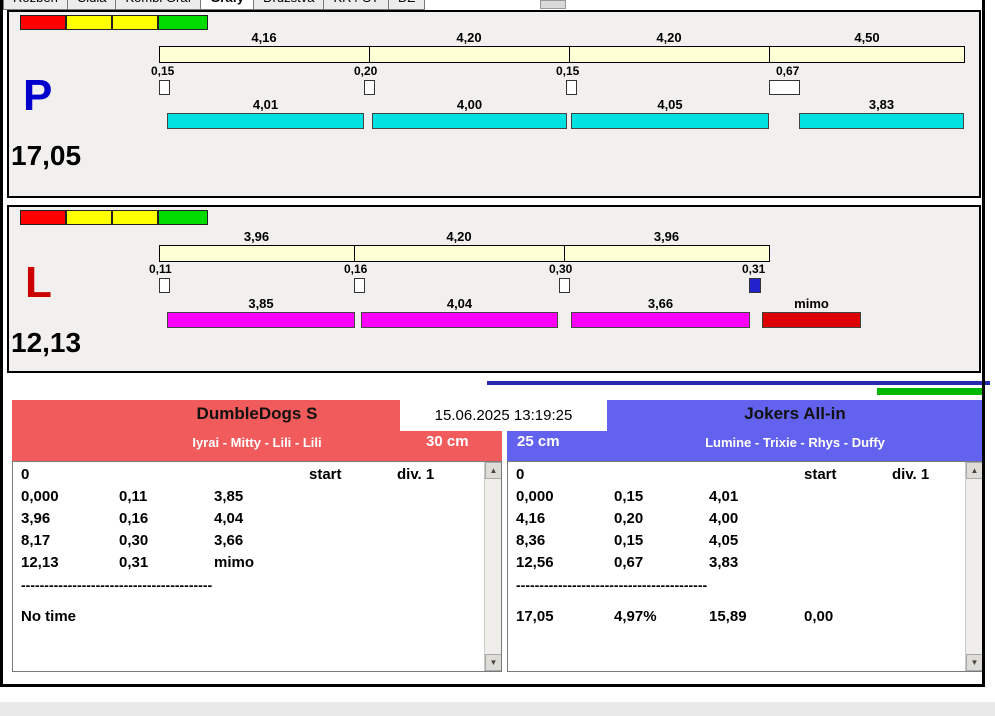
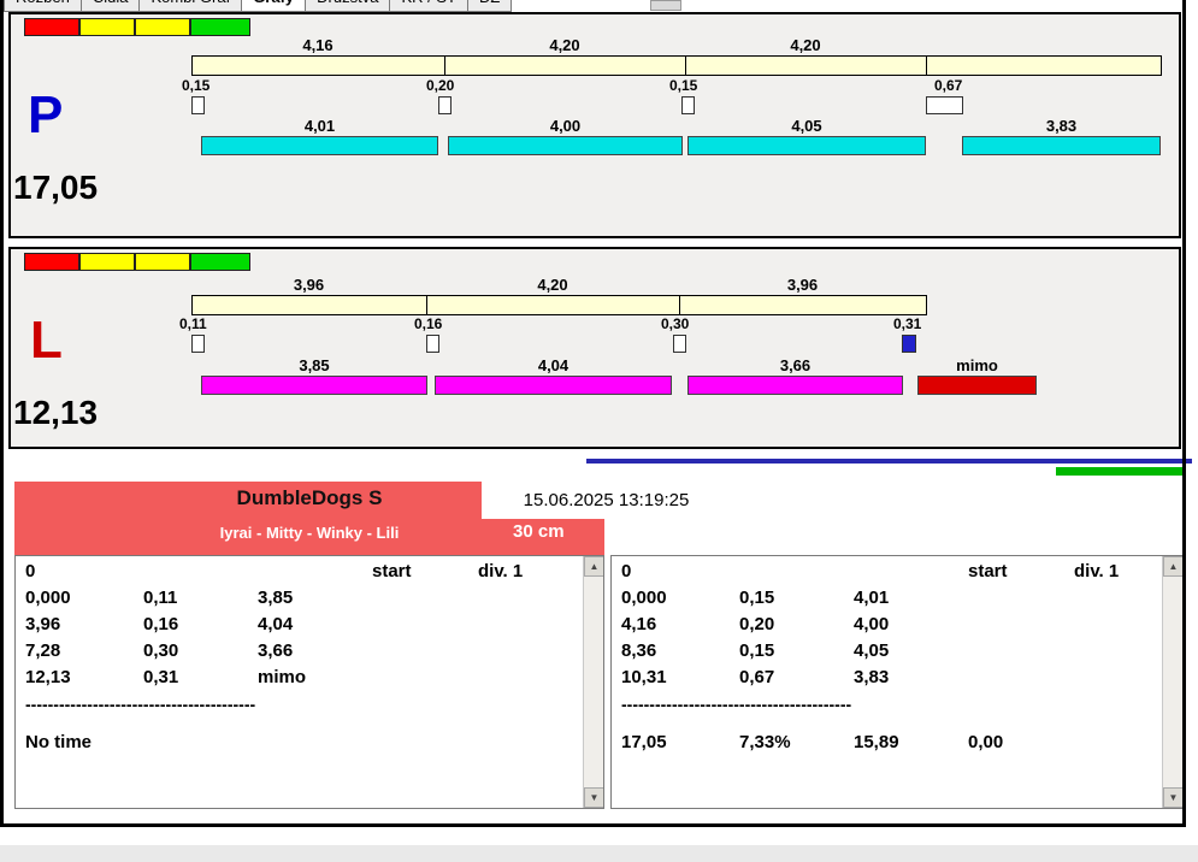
  4,16
  4,20
  4,20
- 4,50
  0,15
  0,20
  0,15
  0,67
  4,01
  4,00
  4,05
  3,83
  P
  17,05
  3,96
  4,20
  3,96
  0,11
  0,16
  0,30
  0,31
  3,85
  4,04
  3,66
  mimo
  L
  12,13
  DumbleDogs S
- Iyrai - Mitty - Lili - Lili
+ Iyrai - Mitty - Winky - Lili
  30 cm
  15.06.2025 13:19:25
- Jokers All-in
- Lumine - Trixie - Rhys - Duffy
- 25 cm
  0
  start
  div. 1
  0,000
  0,11
  3,85
  3,96
  0,16
  4,04
- 8,17
+ 7,28
  0,30
  3,66
  12,13
  0,31
  mimo
  -----------------------------------------
  No time
  ▲
  ▼
  0
  start
  div. 1
  0,000
  0,15
  4,01
  4,16
  0,20
  4,00
  8,36
  0,15
  4,05
- 12,56
+ 10,31
  0,67
  3,83
  -----------------------------------------
  17,05
- 4,97%
+ 7,33%
  15,89
  0,00
  ▲
  ▼
